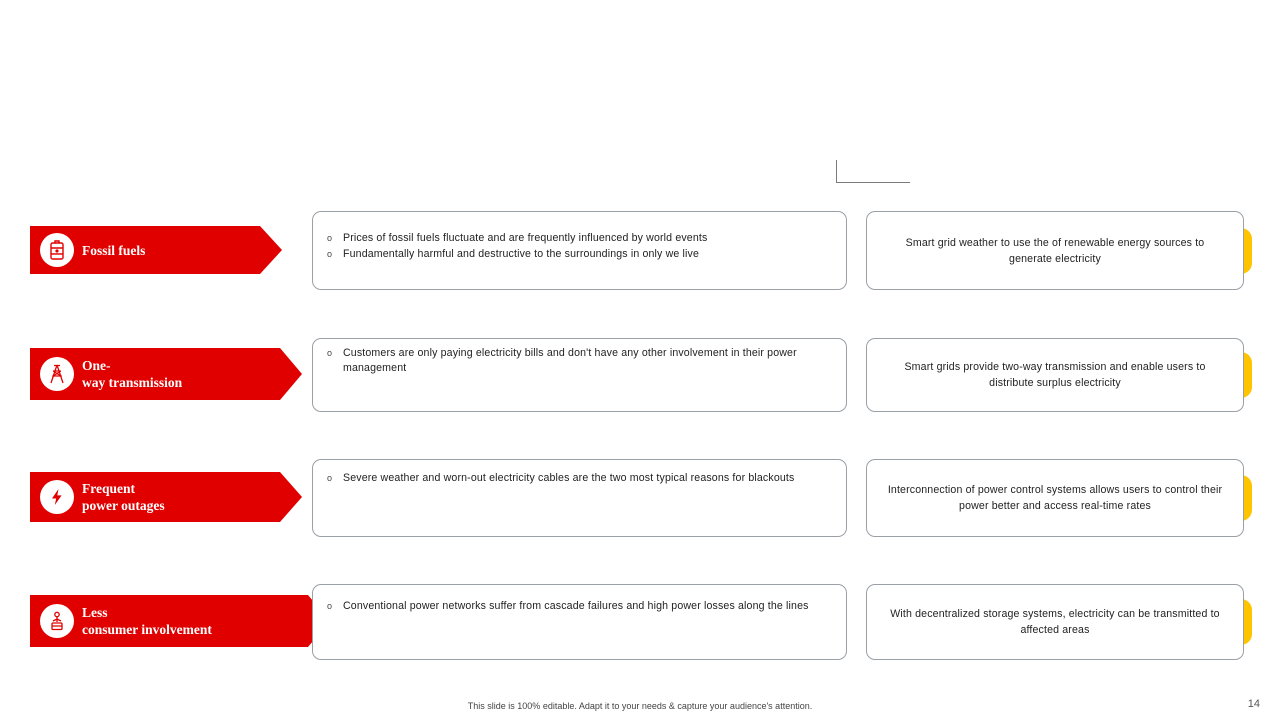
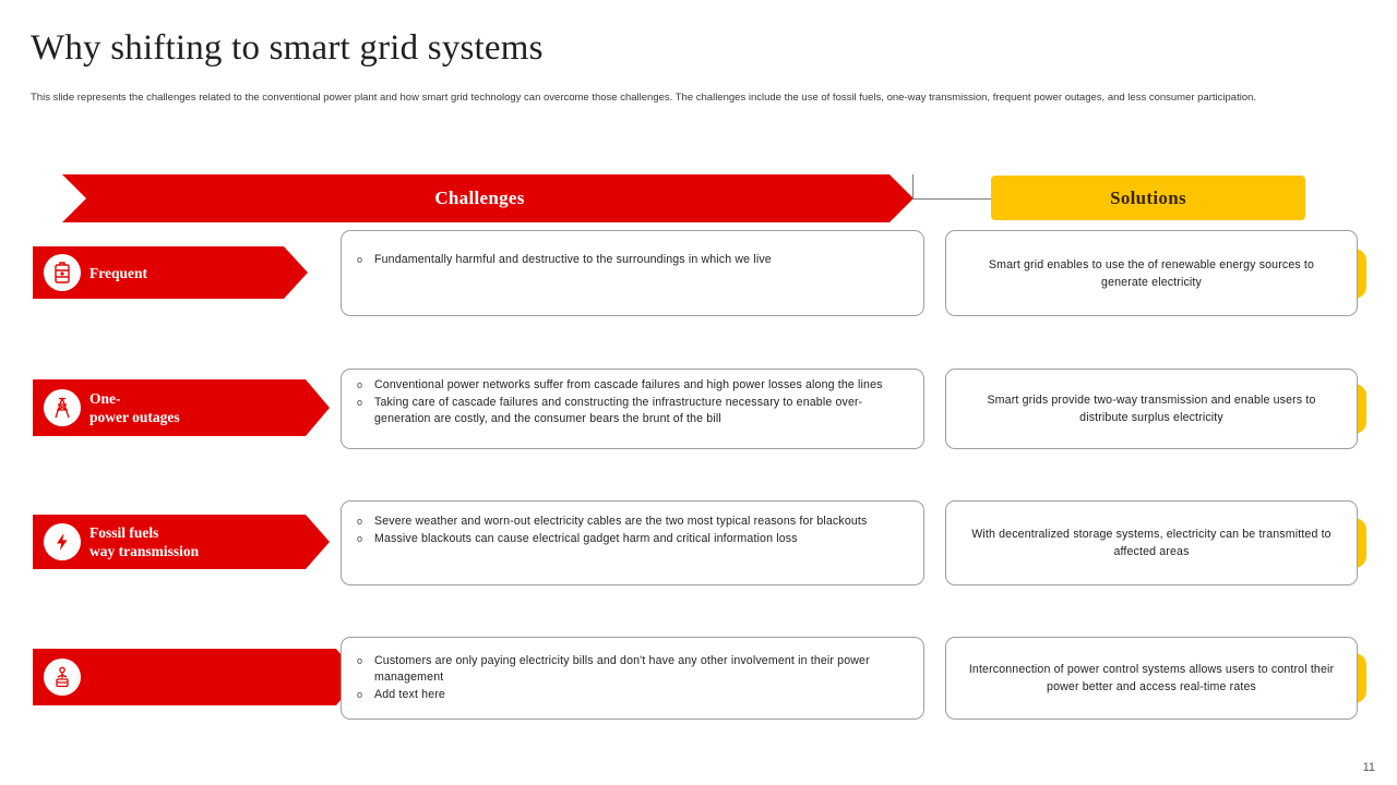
+ Why shifting to smart grid systems
+ This slide represents the challenges related to the conventional power plant and how smart grid technology can overcome those challenges. The challenges include the use of fossil fuels, one-way transmission, frequent power outages, and less consumer participation.
+ Challenges
+ Solutions
- Fossil fuels
+ Frequent
- Prices of fossil fuels fluctuate and are frequently influenced by world events
- Fundamentally harmful and destructive to the surroundings in only we live
+ Fundamentally harmful and destructive to the surroundings in which we live
- Smart grid weather to use the of renewable energy sources to generate electricity
+ Smart grid enables to use the of renewable energy sources to generate electricity
  One-
- way transmission
+ power outages
- Customers are only paying electricity bills and don't have any other involvement in their power management
+ Conventional power networks suffer from cascade failures and high power losses along the lines
+ Taking care of cascade failures and constructing the infrastructure necessary to enable over-generation are costly, and the consumer bears the brunt of the bill
  Smart grids provide two-way transmission and enable users to distribute surplus electricity
- Frequent
+ Fossil fuels
- power outages
+ way transmission
  Severe weather and worn-out electricity cables are the two most typical reasons for blackouts
+ Massive blackouts can cause electrical gadget harm and critical information loss
- Interconnection of power control systems allows users to control their power better and access real-time rates
+ With decentralized storage systems, electricity can be transmitted to affected areas
- Less
- consumer involvement
- Conventional power networks suffer from cascade failures and high power losses along the lines
+ Customers are only paying electricity bills and don't have any other involvement in their power management
+ Add text here
- With decentralized storage systems, electricity can be transmitted to affected areas
+ Interconnection of power control systems allows users to control their power better and access real-time rates
- This slide is 100% editable. Adapt it to your needs & capture your audience's attention.
- 14
+ 11
